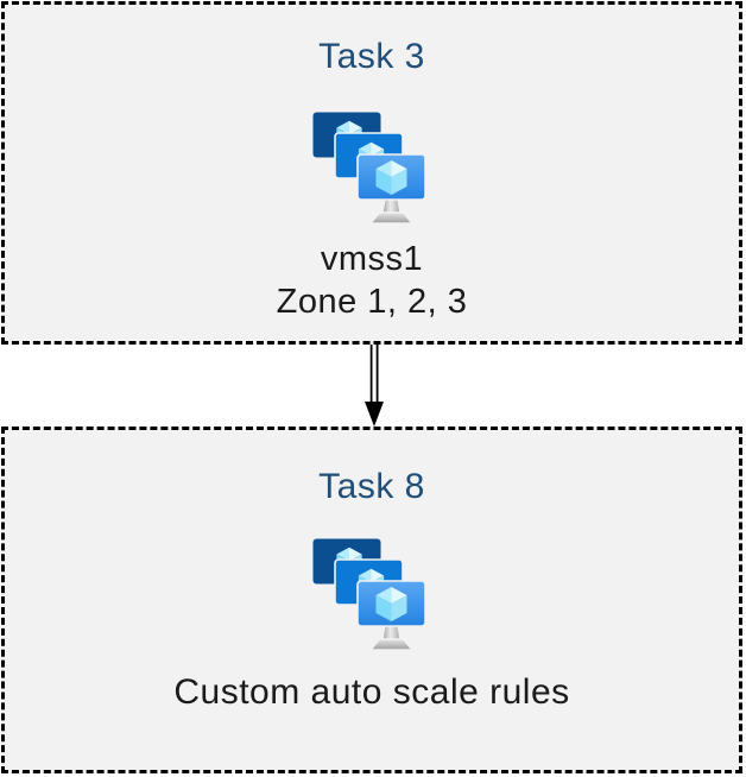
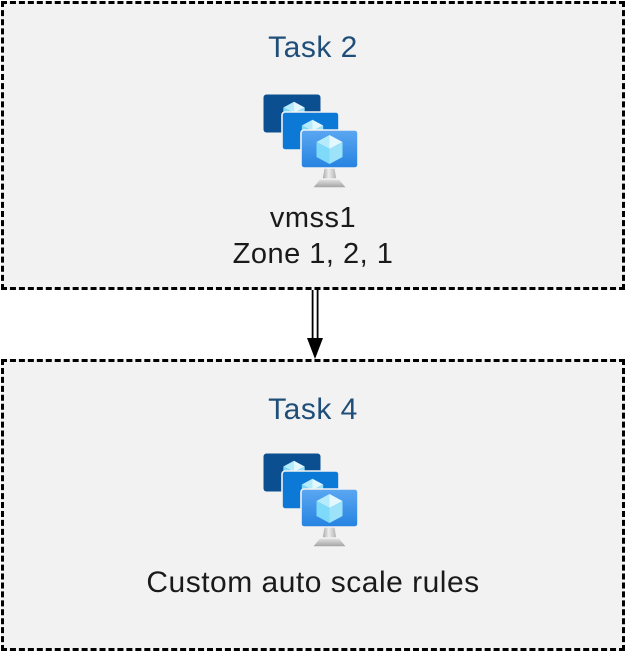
- Task 3
+ Task 2
  vmss1
- Zone 1, 2, 3
+ Zone 1, 2, 1
- Task 8
+ Task 4
  Custom auto scale rules
